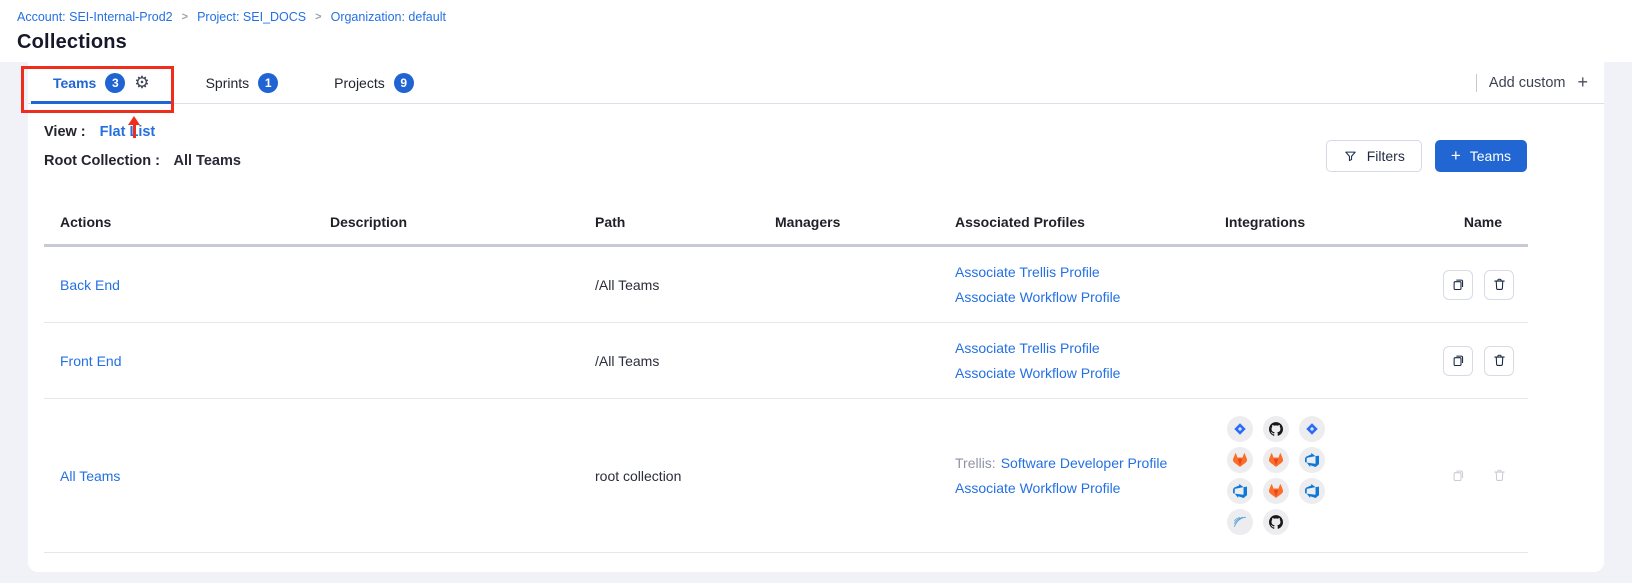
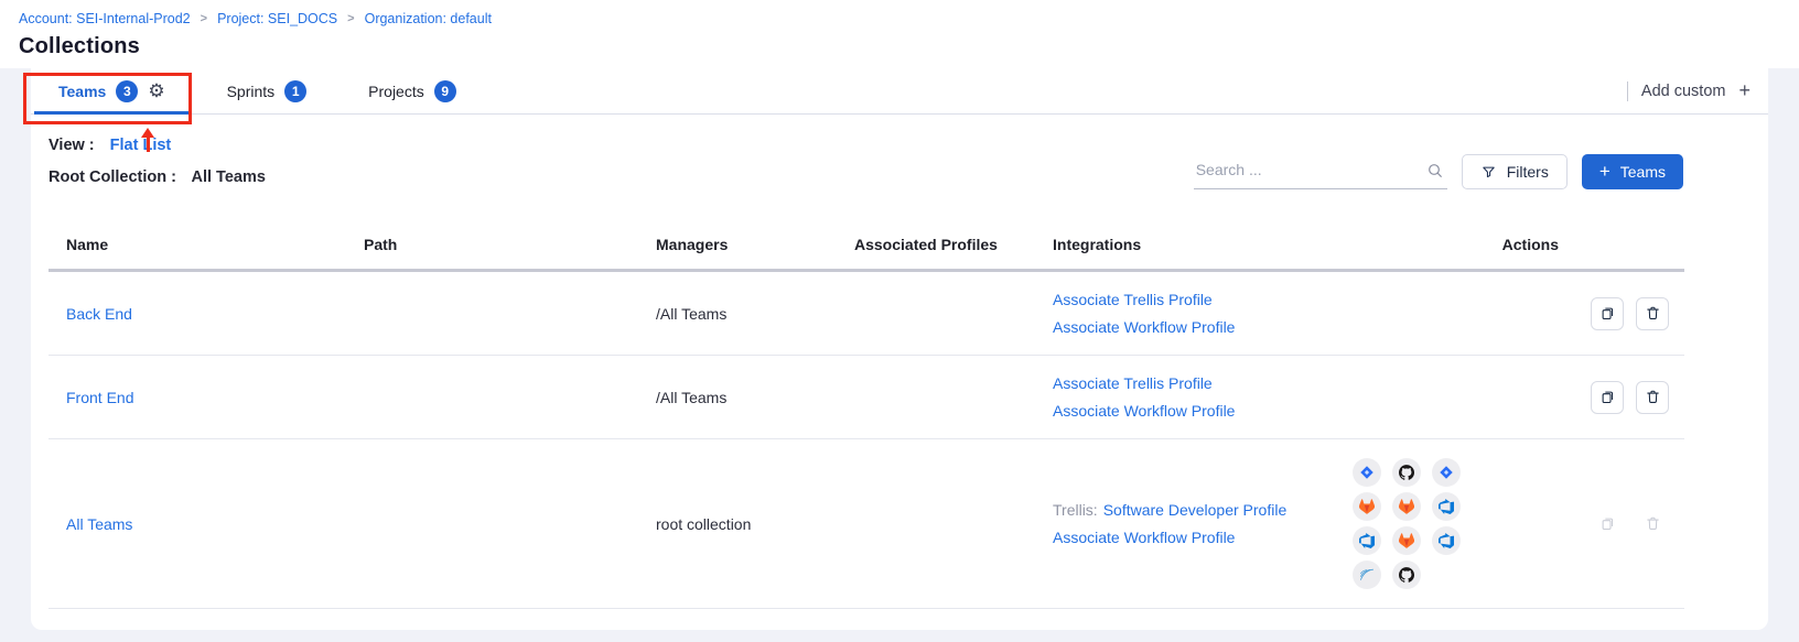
  Account: SEI-Internal-Prod2
  >
  Project: SEI_DOCS
  >
  Organization: default
  Collections
  Teams
  3
  ⚙
  Sprints
  1
  Projects
  9
  Add custom
  +
  View : Flatist
  Root Collection : All Teams
+ Search ...
  Filters
  +
  Teams
- Actions
+ Name
- Description
  Path
  Managers
  Associated Profiles
  Integrations
- Name
+ Actions
  Back End
  /All Teams
  Associate Trellis Profile
  Associate Workflow Profile
  Front End
  /All Teams
  Associate Trellis Profile
  Associate Workflow Profile
  All Teams
  root collection
  Trellis: Software Developer Profile
  Associate Workflow Profile
